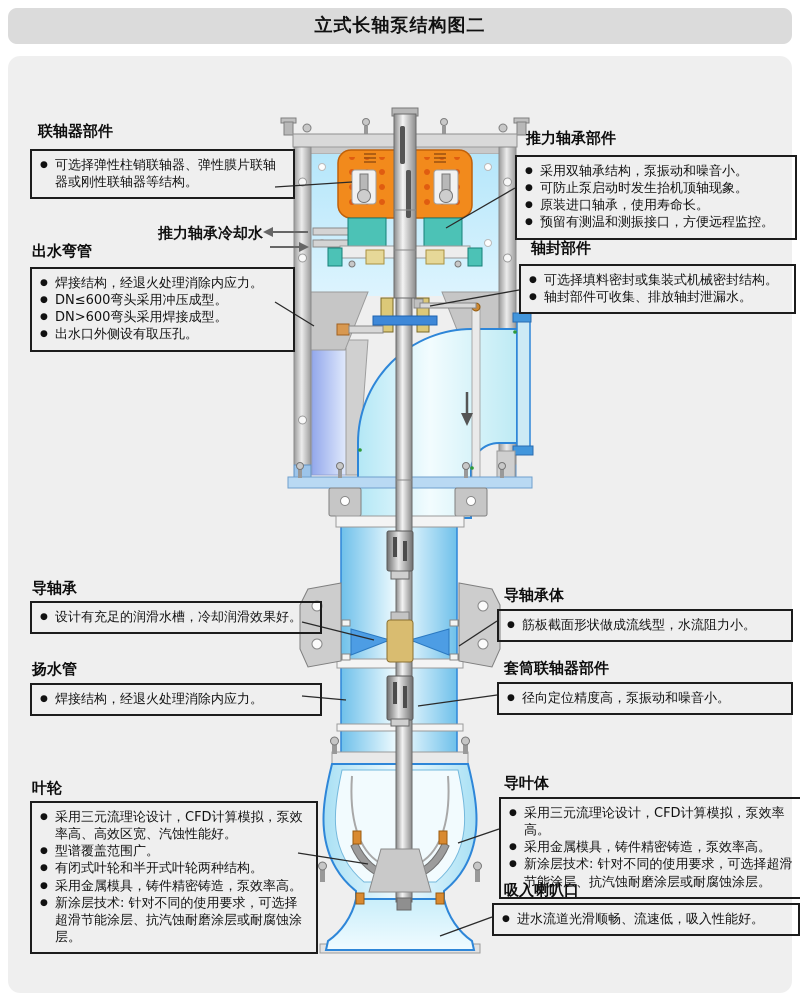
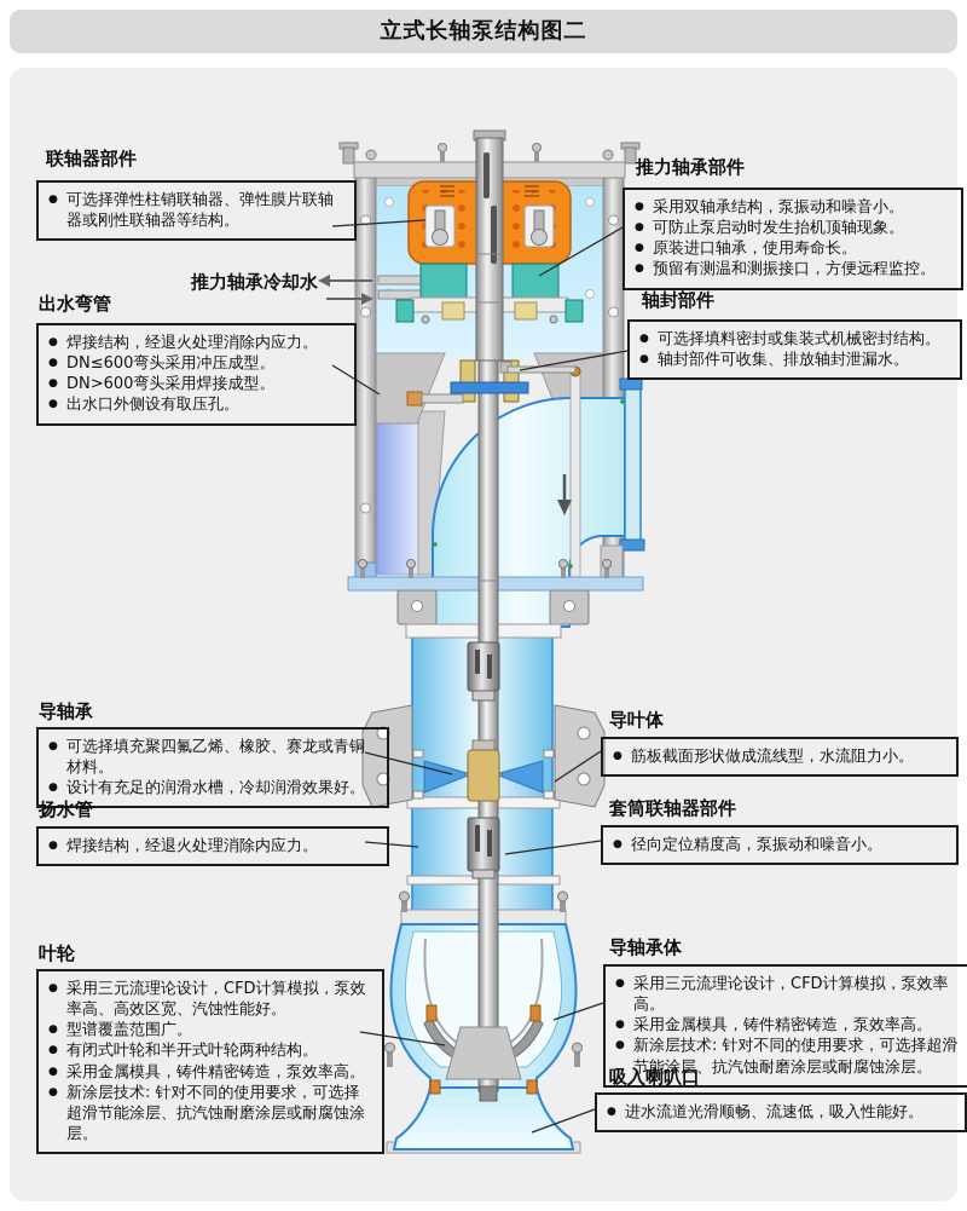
  立式长轴泵结构图二
  联轴器部件
  可选择弹性柱销联轴器、弹性膜片联轴器或刚性联轴器等结构。
  推力轴承冷却水
  出水弯管
  焊接结构，经退火处理消除内应力。
  DN≤600弯头采用冲压成型。
  DN>600弯头采用焊接成型。
  出水口外侧设有取压孔。
  导轴承
+ 可选择填充聚四氟乙烯、橡胶、赛龙或青铜材料。
  设计有充足的润滑水槽，冷却润滑效果好。
  扬水管
  焊接结构，经退火处理消除内应力。
  叶轮
  采用三元流理论设计，CFD计算模拟，泵效率高、高效区宽、汽蚀性能好。
  型谱覆盖范围广。
  有闭式叶轮和半开式叶轮两种结构。
  采用金属模具，铸件精密铸造，泵效率高。
  新涂层技术: 针对不同的使用要求，可选择超滑节能涂层、抗汽蚀耐磨涂层或耐腐蚀涂层。
  推力轴承部件
  采用双轴承结构，泵振动和噪音小。
  可防止泵启动时发生抬机顶轴现象。
  原装进口轴承，使用寿命长。
  预留有测温和测振接口，方便远程监控。
  轴封部件
  可选择填料密封或集装式机械密封结构。
  轴封部件可收集、排放轴封泄漏水。
- 导轴承体
+ 导叶体
  筋板截面形状做成流线型，水流阻力小。
  套筒联轴器部件
  径向定位精度高，泵振动和噪音小。
- 导叶体
+ 导轴承体
  采用三元流理论设计，CFD计算模拟，泵效率高。
  采用金属模具，铸件精密铸造，泵效率高。
  新涂层技术: 针对不同的使用要求，可选择超滑节能涂层、抗汽蚀耐磨涂层或耐腐蚀涂层。
  吸入喇叭口
  进水流道光滑顺畅、流速低，吸入性能好。
